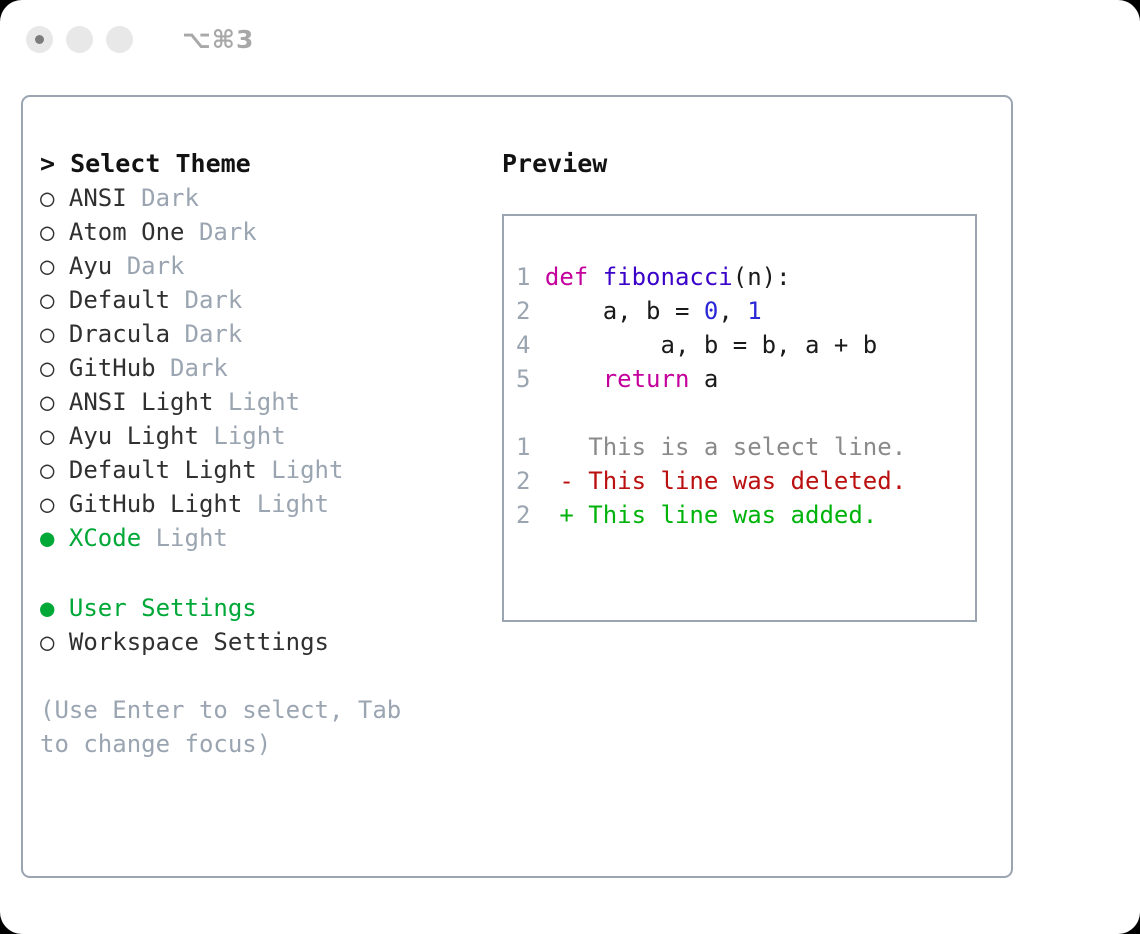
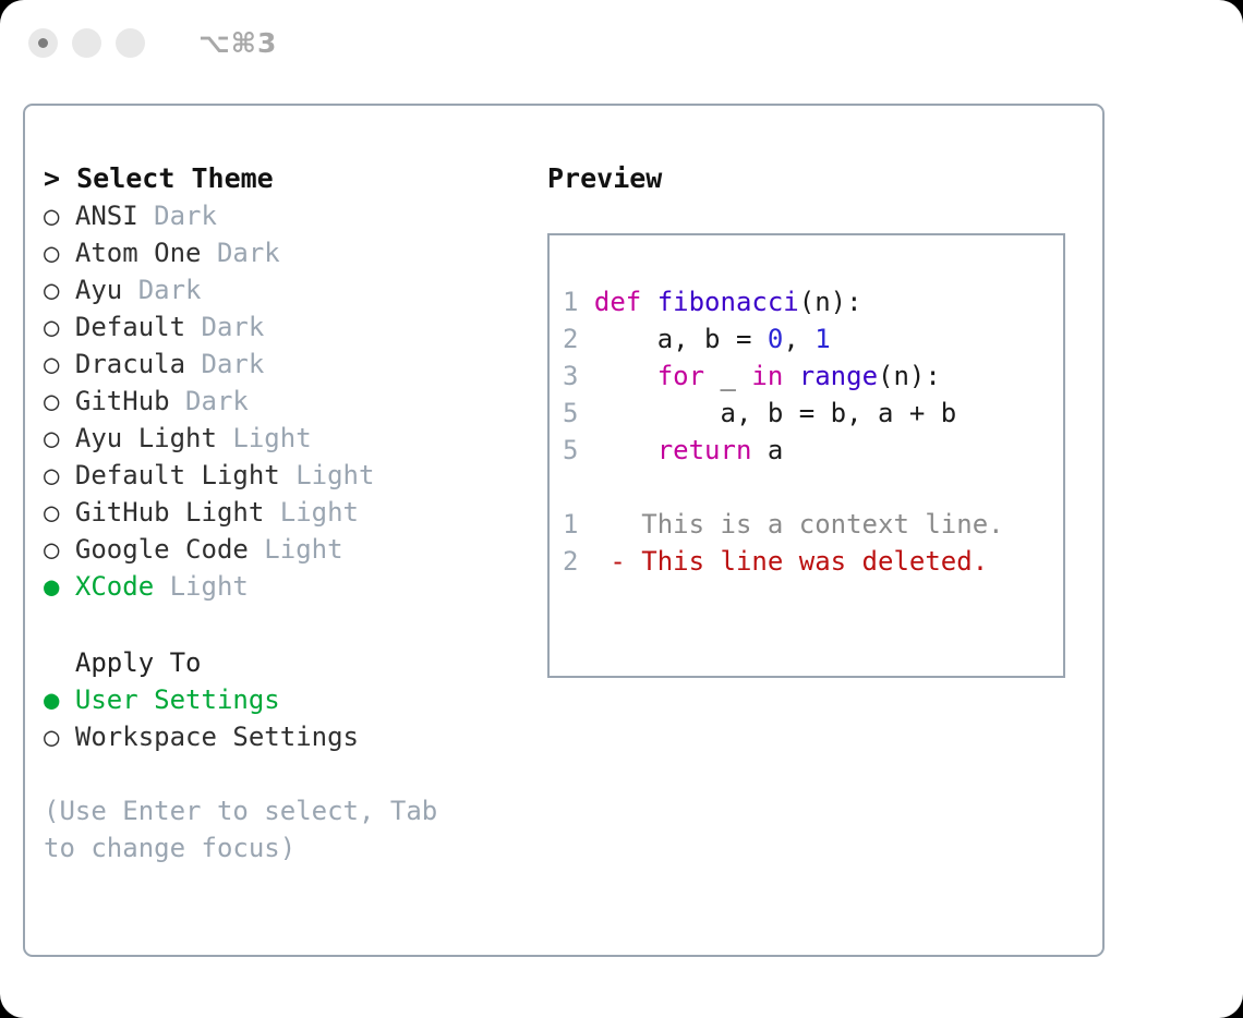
  ⌥⌘3
  > Select Theme
  ○ ANSI Dark
  ○ Atom One Dark
  ○ Ayu Dark
  ○ Default Dark
  ○ Dracula Dark
  ○ GitHub Dark
- ○ ANSI Light Light
  ○ Ayu Light Light
  ○ Default Light Light
  ○ GitHub Light Light
+ ○ Google Code Light
  ● XCode Light
+ Apply To
  ● User Settings
  ○ Workspace Settings
  (Use Enter to select, Tab to change focus)
  Preview
  1 def fibonacci(n):
  2 a, b = 0, 1
+ 3 for _ in range(n):
- 4 a, b = b, a + b
+ 5 a, b = b, a + b
  5 return a
- 1 This is a select line.
+ 1 This is a context line.
  2 - This line was deleted.
- 2 + This line was added.
